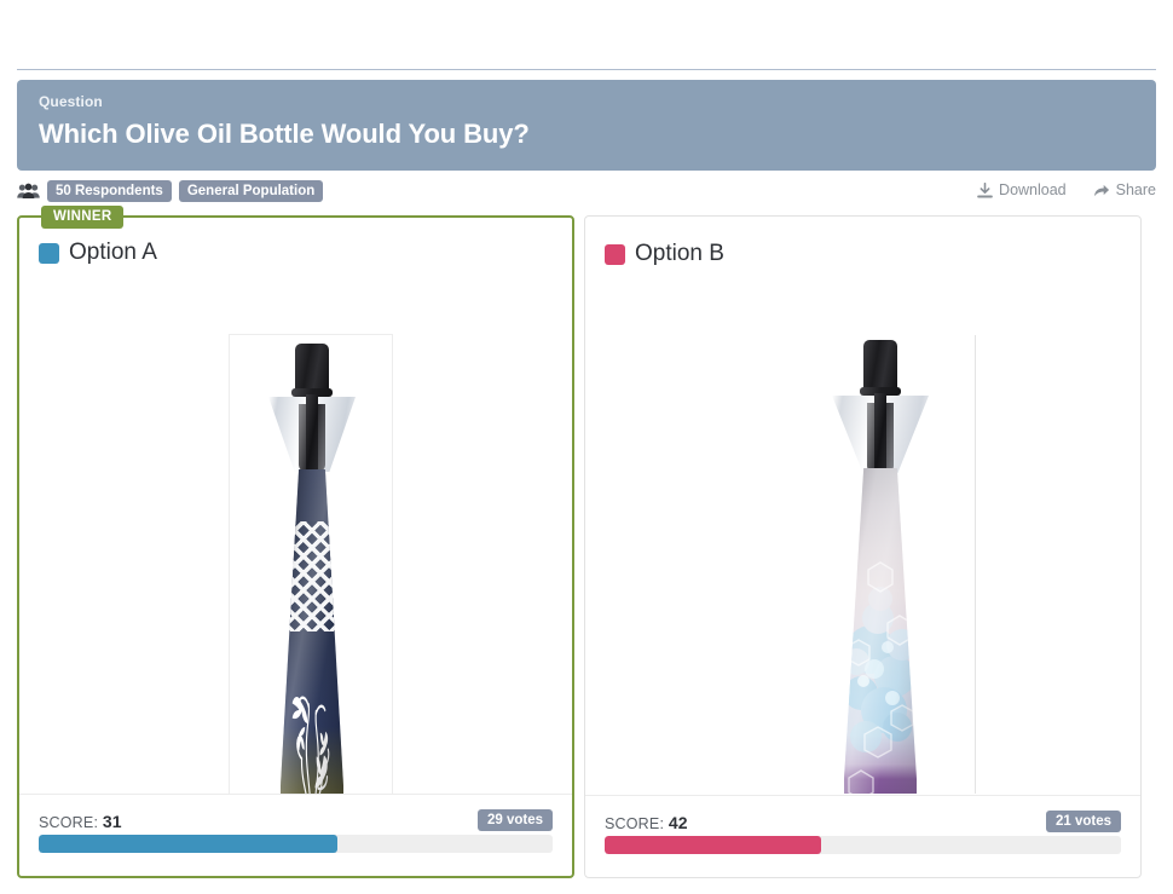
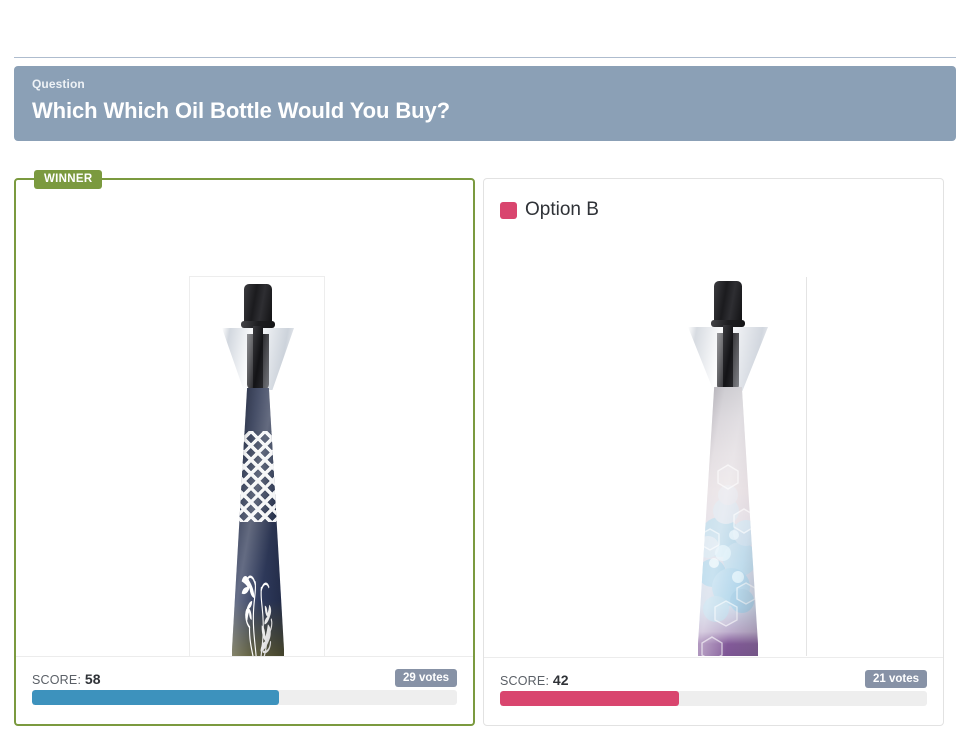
  Question
- Which Olive Oil Bottle Would You Buy?
+ Which Which Oil Bottle Would You Buy?
- 50 Respondents
- General Population
- Download
- Share
  WINNER
- Option A
- SCORE: 31
+ SCORE: 58
  29 votes
  Option B
  SCORE: 42
  21 votes
